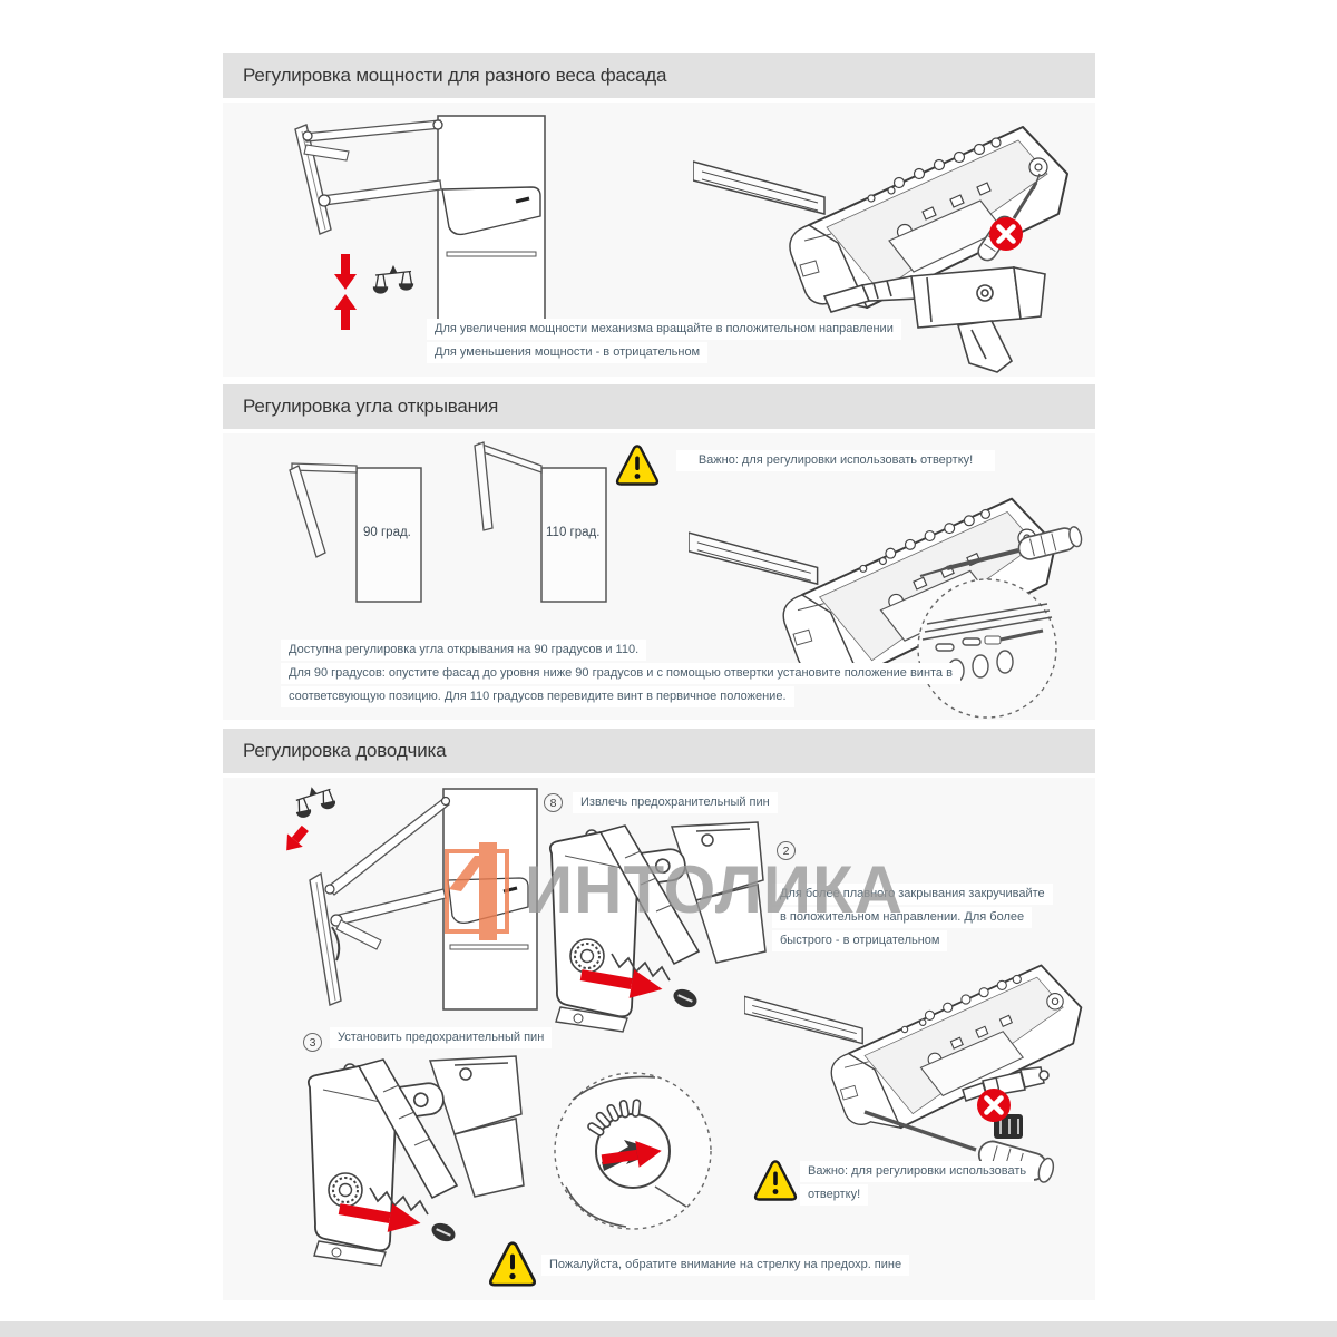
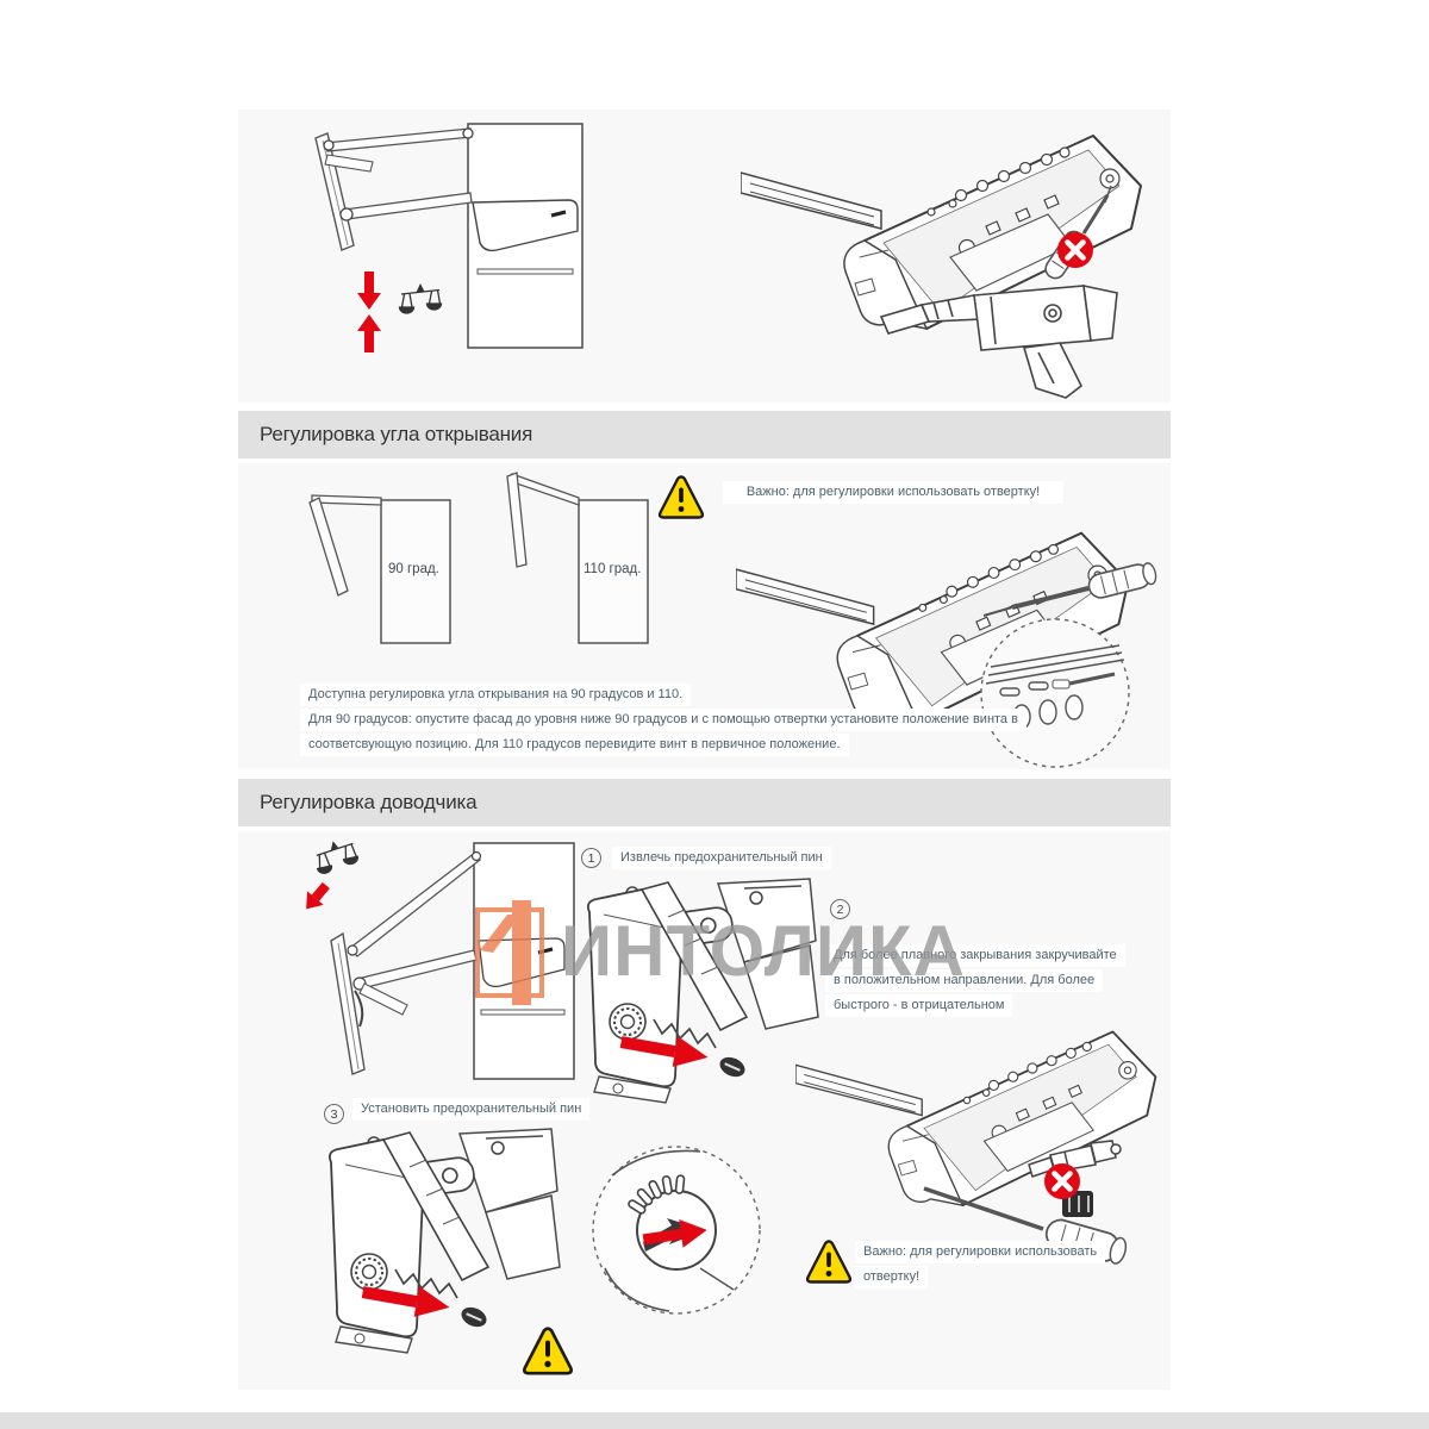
- Регулировка мощности для разного веса фасада
- Для увеличения мощности механизма вращайте в положительном направлении
- Для уменьшения мощности - в отрицательном
  Регулировка угла открывания
  90 град.
  110 град.
  Важно: для регулировки использовать отвертку!
  Доступна регулировка угла открывания на 90 градусов и 110.
  Для 90 градусов: опустите фасад до уровня ниже 90 градусов и с помощью отвертки установите положение винта в
  соответсвующую позицию. Для 110 градусов перевидите винт в первичное положение.
  Регулировка доводчика
- 8
+ 1
  Извлечь предохранительный пин
  2
  Для более плавного закрывания закручивайте
  в положительном направлении. Для более
  быстрого - в отрицательном
  3
  Установить предохранительный пин
  Важно: для регулировки использовать
  отвертку!
- Пожалуйста, обратите внимание на стрелку на предохр. пине
  ИНТОЛИКА
